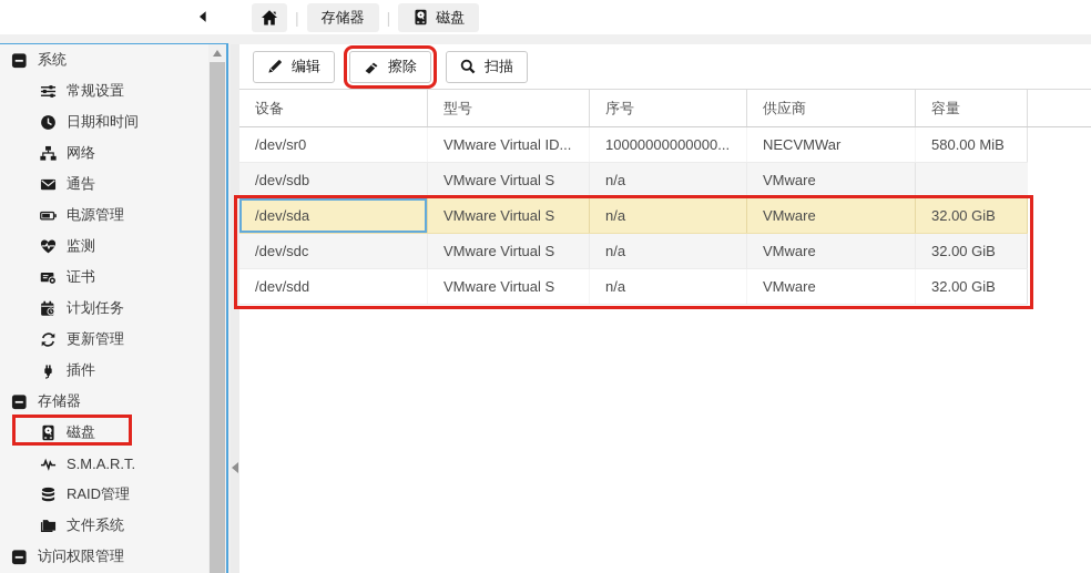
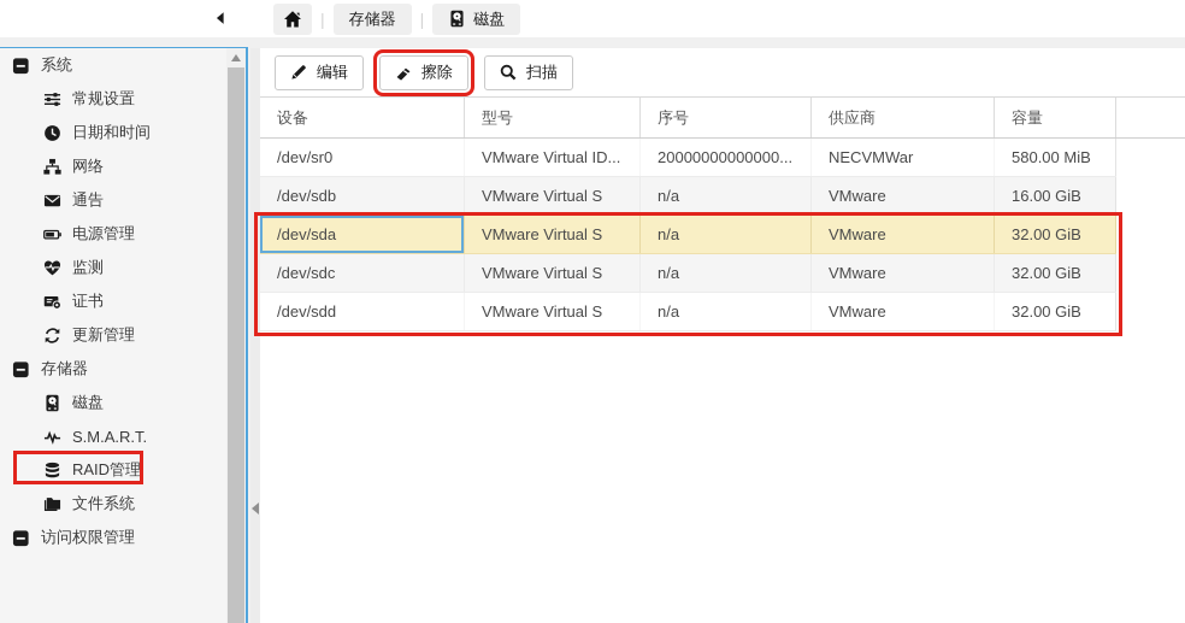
  |
  存储器
  |
  磁盘
  系统
  常规设置
  日期和时间
  网络
  通告
  电源管理
  监测
  证书
- 计划任务
  更新管理
- 插件
  存储器
  磁盘
  S.M.A.R.T.
  RAID管理
  文件系统
  访问权限管理
  编辑
  擦除
  扫描
  设备
  型号
  序号
  供应商
  容量
  /dev/sr0
  VMware Virtual ID...
- 10000000000000...
+ 20000000000000...
  NECVMWar
  580.00 MiB
  /dev/sdb
  VMware Virtual S
  n/a
  VMware
+ 16.00 GiB
  /dev/sda
  VMware Virtual S
  n/a
  VMware
  32.00 GiB
  /dev/sdc
  VMware Virtual S
  n/a
  VMware
  32.00 GiB
  /dev/sdd
  VMware Virtual S
  n/a
  VMware
  32.00 GiB
